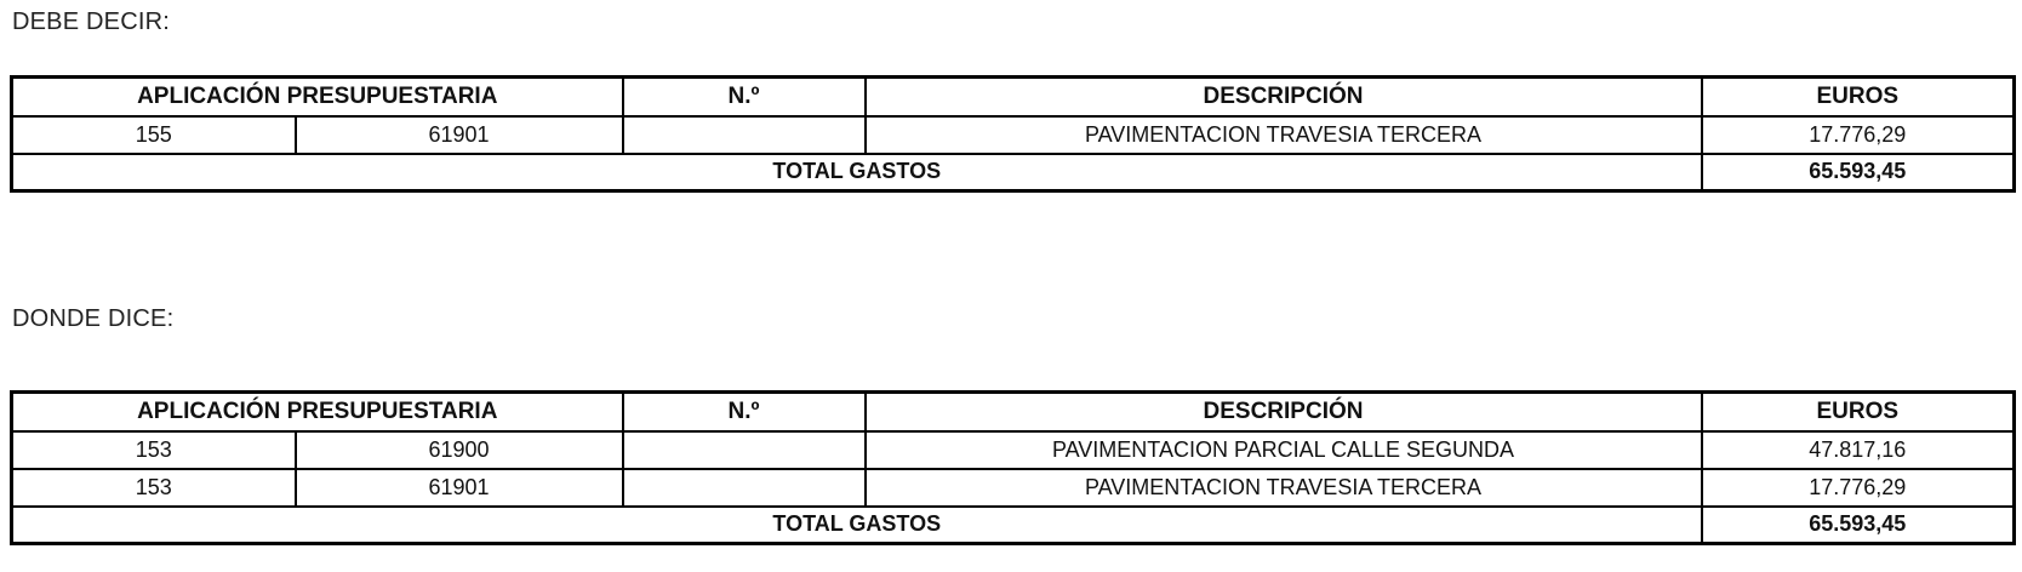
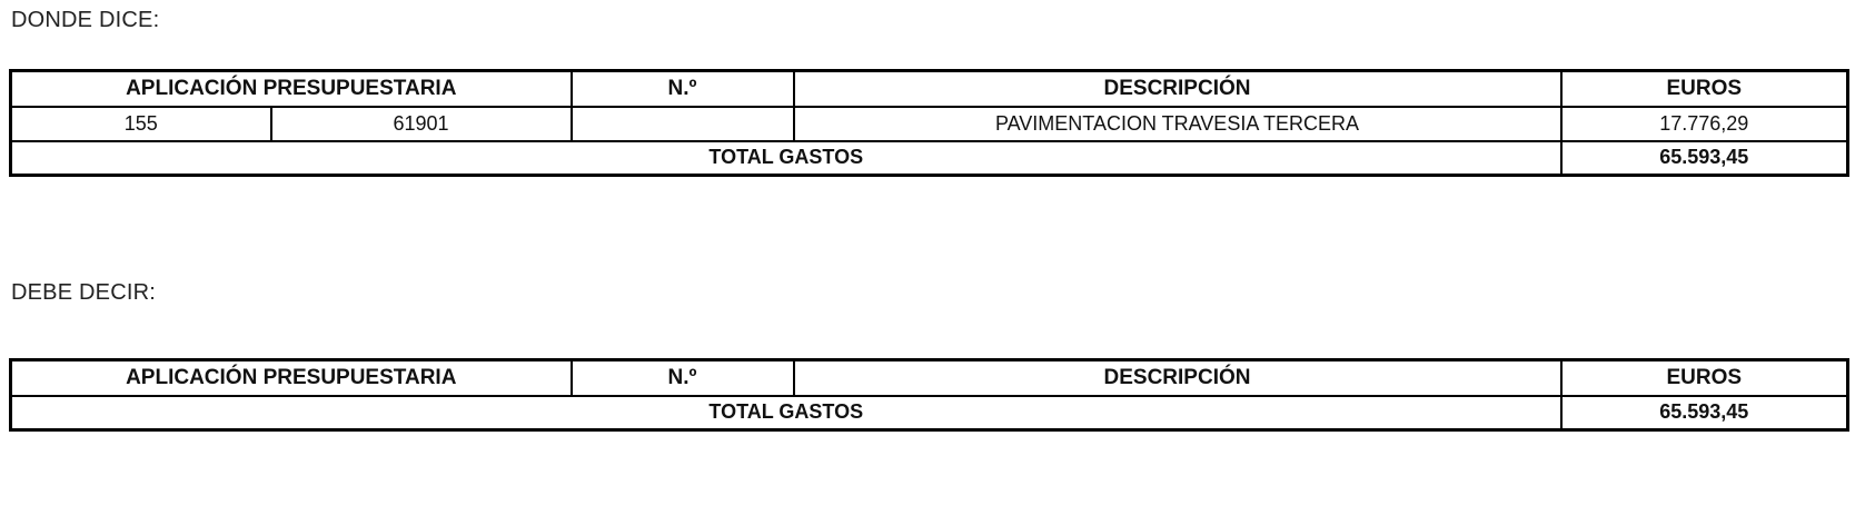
- DEBE DECIR:
+ DONDE DICE:
  APLICACIÓN PRESUPUESTARIA	N.º	DESCRIPCIÓN	EUROS
  155	61901		PAVIMENTACION TRAVESIA TERCERA	17.776,29
  TOTAL GASTOS	65.593,45
- DONDE DICE:
+ DEBE DECIR:
  APLICACIÓN PRESUPUESTARIA	N.º	DESCRIPCIÓN	EUROS
- 153	61900		PAVIMENTACION PARCIAL CALLE SEGUNDA	47.817,16
- 153	61901		PAVIMENTACION TRAVESIA TERCERA	17.776,29
  TOTAL GASTOS	65.593,45
